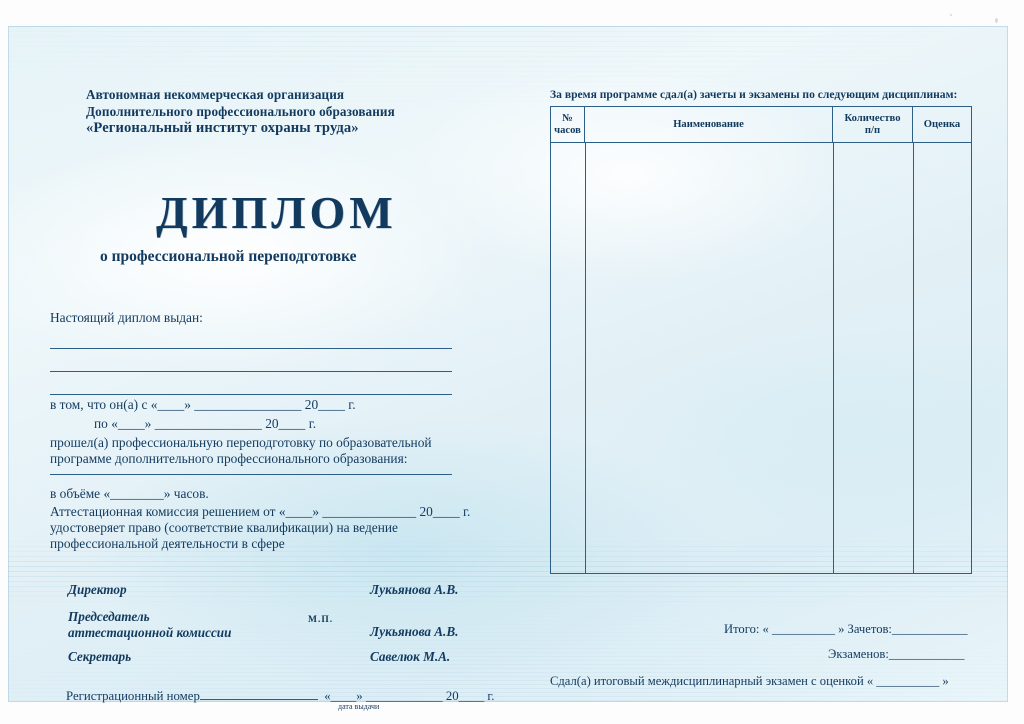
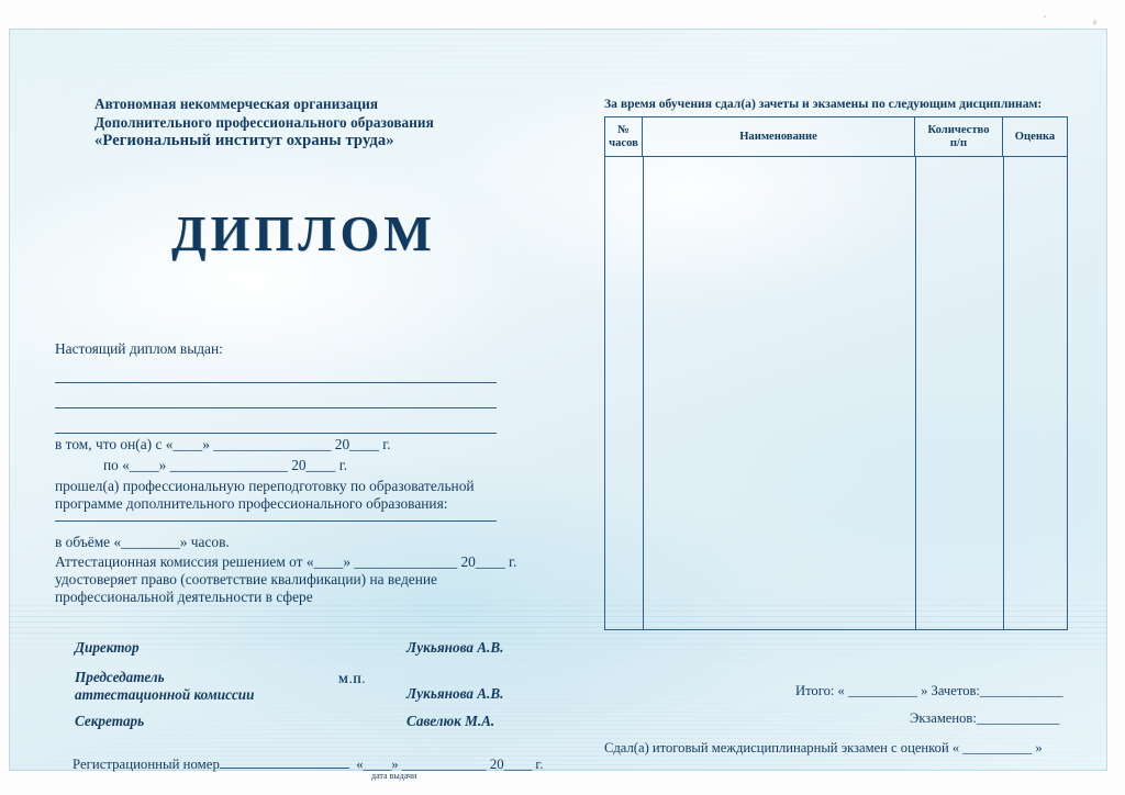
  Автономная некоммерческая организация
  Дополнительного профессионального образования
  «Региональный институт охраны труда»
  ДИПЛОМ
- о профессиональной переподготовке
  Настоящий диплом выдан:
  в том, что он(а) с «____» ________________ 20____ г.
  по «____» ________________ 20____ г.
  прошел(а) профессиональную переподготовку по образовательной
  программе дополнительного профессионального образования:
  в объёме «________» часов.
  Аттестационная комиссия решением от «____» ______________ 20____ г.
  удостоверяет право (соответствие квалификации) на ведение
  профессиональной деятельности в сфере
  Директор
  Лукьянова А.В.
  Председатель
  аттестационной комиссии
  М.П.
  Лукьянова А.В.
  Секретарь
  Савелюк М.А.
  Регистрационный номер «____» ____________ 20____ г.
  дата выдачи
- За время программе сдал(а) зачеты и экзамены по следующим дисциплинам:
+ За время обучения сдал(а) зачеты и экзамены по следующим дисциплинам:
  №
  часов
  Наименование
  Количество
  п/п
  Оценка
  Итого: « __________ » Зачетов:____________
  Экзаменов:____________
  Сдал(а) итоговый междисциплинарный экзамен с оценкой « __________ »
